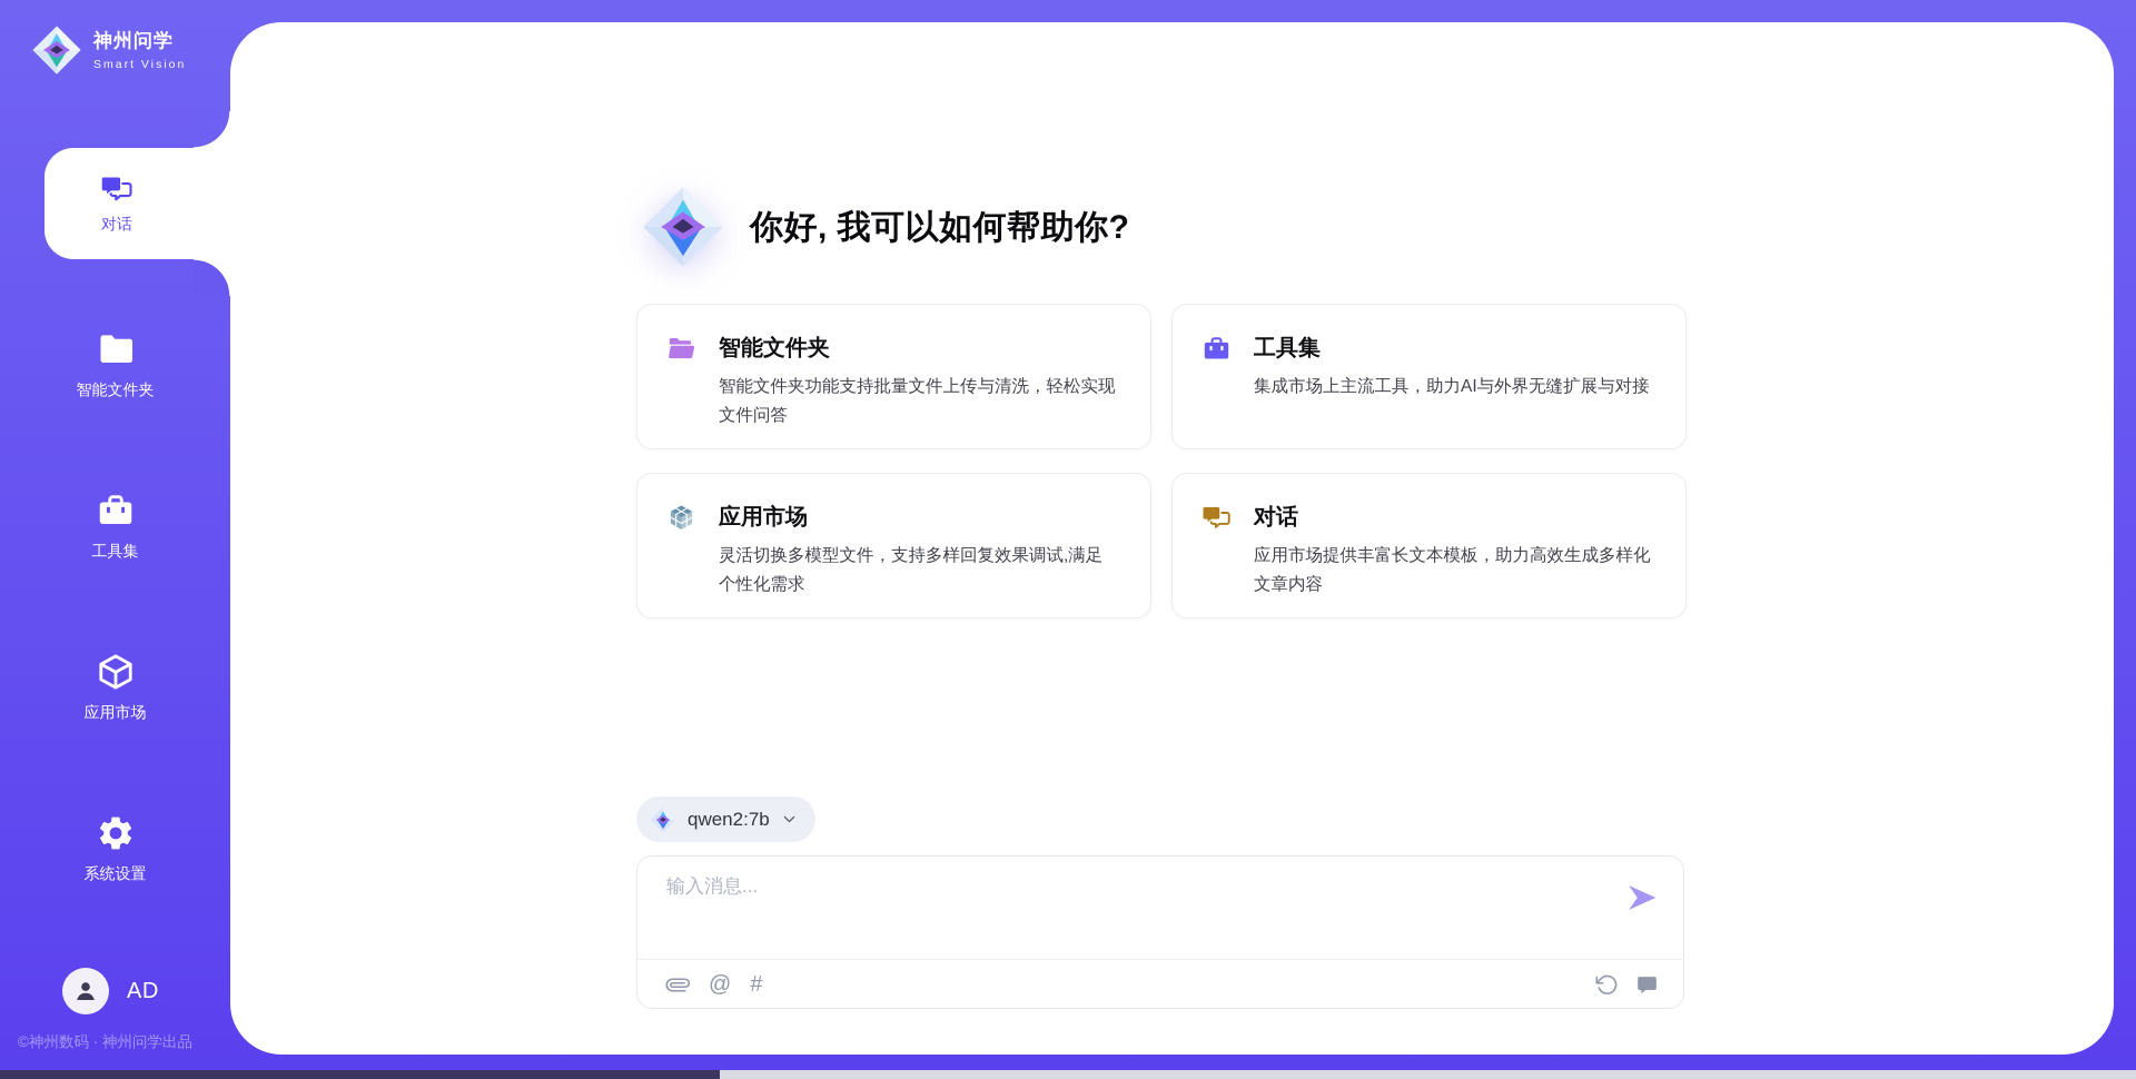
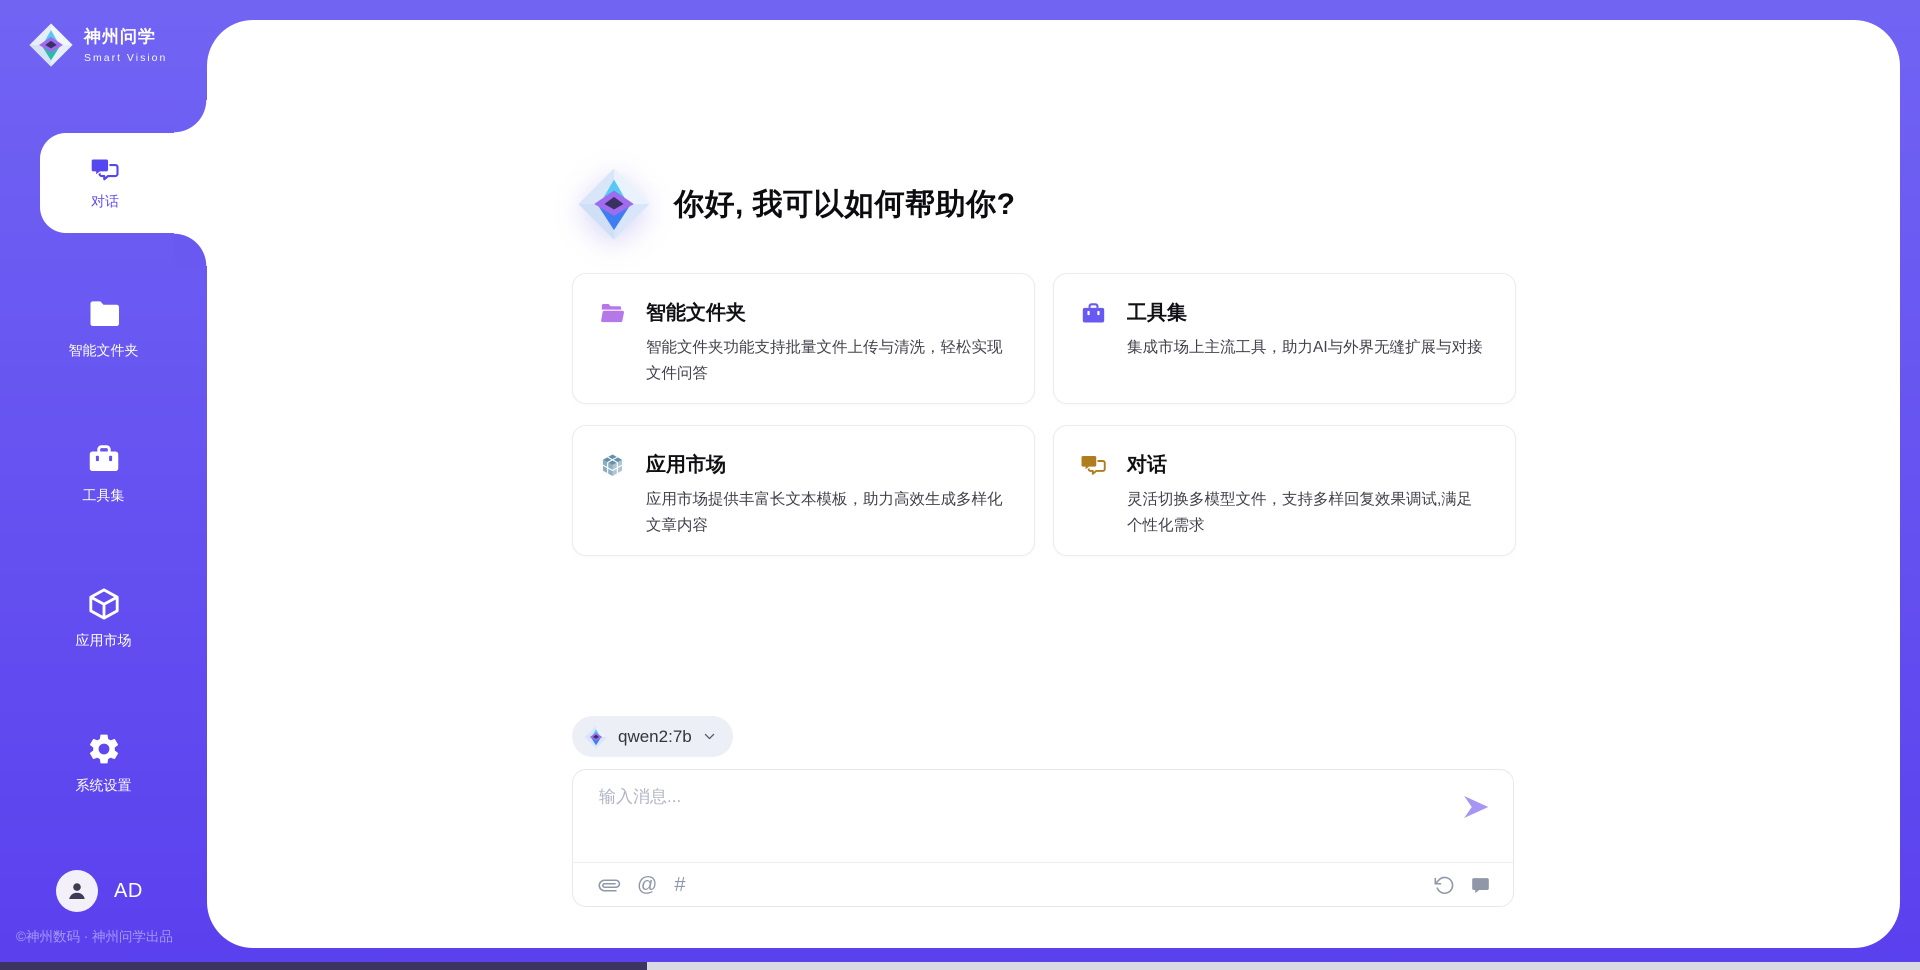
  神州问学
  Smart Vision
  对话
  智能文件夹
  工具集
  应用市场
  系统设置
  AD
  ©神州数码 · 神州问学出品
  你好, 我可以如何帮助你?
  智能文件夹
  智能文件夹功能支持批量文件上传与清洗，轻松实现文件问答
  工具集
  集成市场上主流工具，助力AI与外界无缝扩展与对接
  应用市场
- 灵活切换多模型文件，支持多样回复效果调试,满足个性化需求
+ 应用市场提供丰富长文本模板，助力高效生成多样化文章内容
  对话
- 应用市场提供丰富长文本模板，助力高效生成多样化文章内容
+ 灵活切换多模型文件，支持多样回复效果调试,满足个性化需求
  qwen2:7b
  输入消息...
  @
  #
